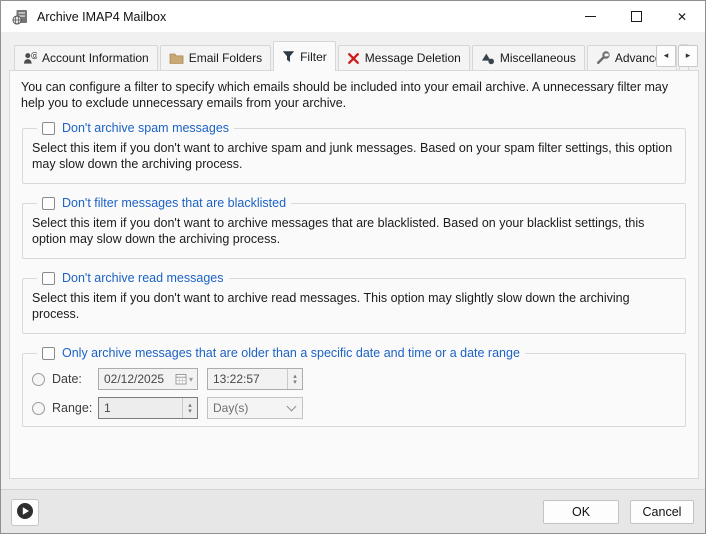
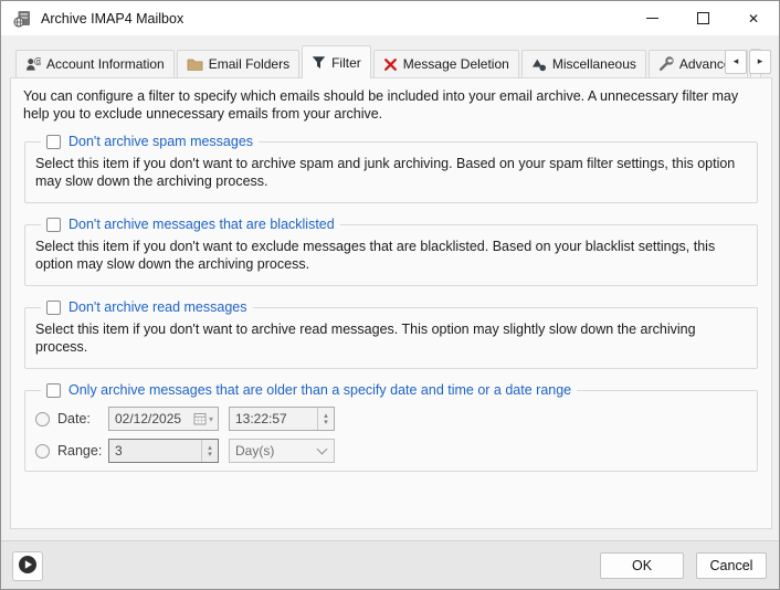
  Archive IMAP4 Mailbox
  ✕
  @
  Account Information
  Email Folders
  Filter
  Message Deletion
  Miscellaneous
  Advanc
  ◂
  ▸
  You can configure a filter to specify which emails should be included into your email archive. A unnecessary filter may help you to exclude unnecessary emails from your archive.
  Don't archive spam messages
- Select this item if you don't want to archive spam and junk messages. Based on your spam filter settings, this option may slow down the archiving process.
+ Select this item if you don't want to archive spam and junk archiving. Based on your spam filter settings, this option may slow down the archiving process.
- Don't filter messages that are blacklisted
+ Don't archive messages that are blacklisted
- Select this item if you don't want to archive messages that are blacklisted. Based on your blacklist settings, this option may slow down the archiving process.
+ Select this item if you don't want to exclude messages that are blacklisted. Based on your blacklist settings, this option may slow down the archiving process.
  Don't archive read messages
  Select this item if you don't want to archive read messages. This option may slightly slow down the archiving process.
- Only archive messages that are older than a specific date and time or a date range
+ Only archive messages that are older than a specify date and time or a date range
  Date:
  02/12/2025
  ▾
  13:22:57
  ▴
  ▾
  Range:
- 1
+ 3
  ▴
  ▾
  Day(s)
  OK
  Cancel
